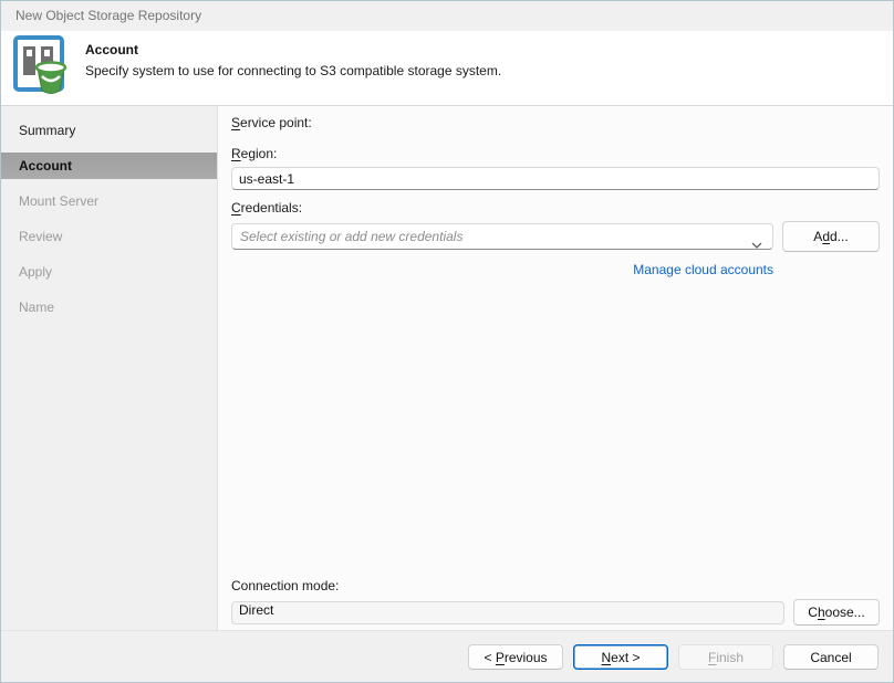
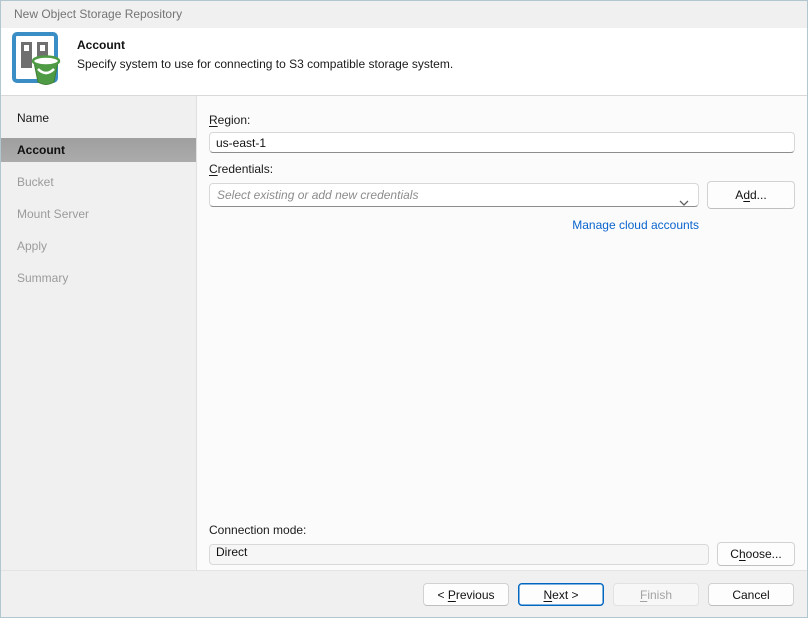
  New Object Storage Repository
  Account
  Specify system to use for connecting to S3 compatible storage system.
- Summary
+ Name
  Account
+ Bucket
  Mount Server
- Review
  Apply
- Name
+ Summary
- Service point:
  Region:
  us-east-1
  Credentials:
  Select existing or add new credentials
  Add...
  Manage cloud accounts
  Connection mode:
  Direct
  Choose...
  < Previous
  Next >
  Finish
  Cancel
